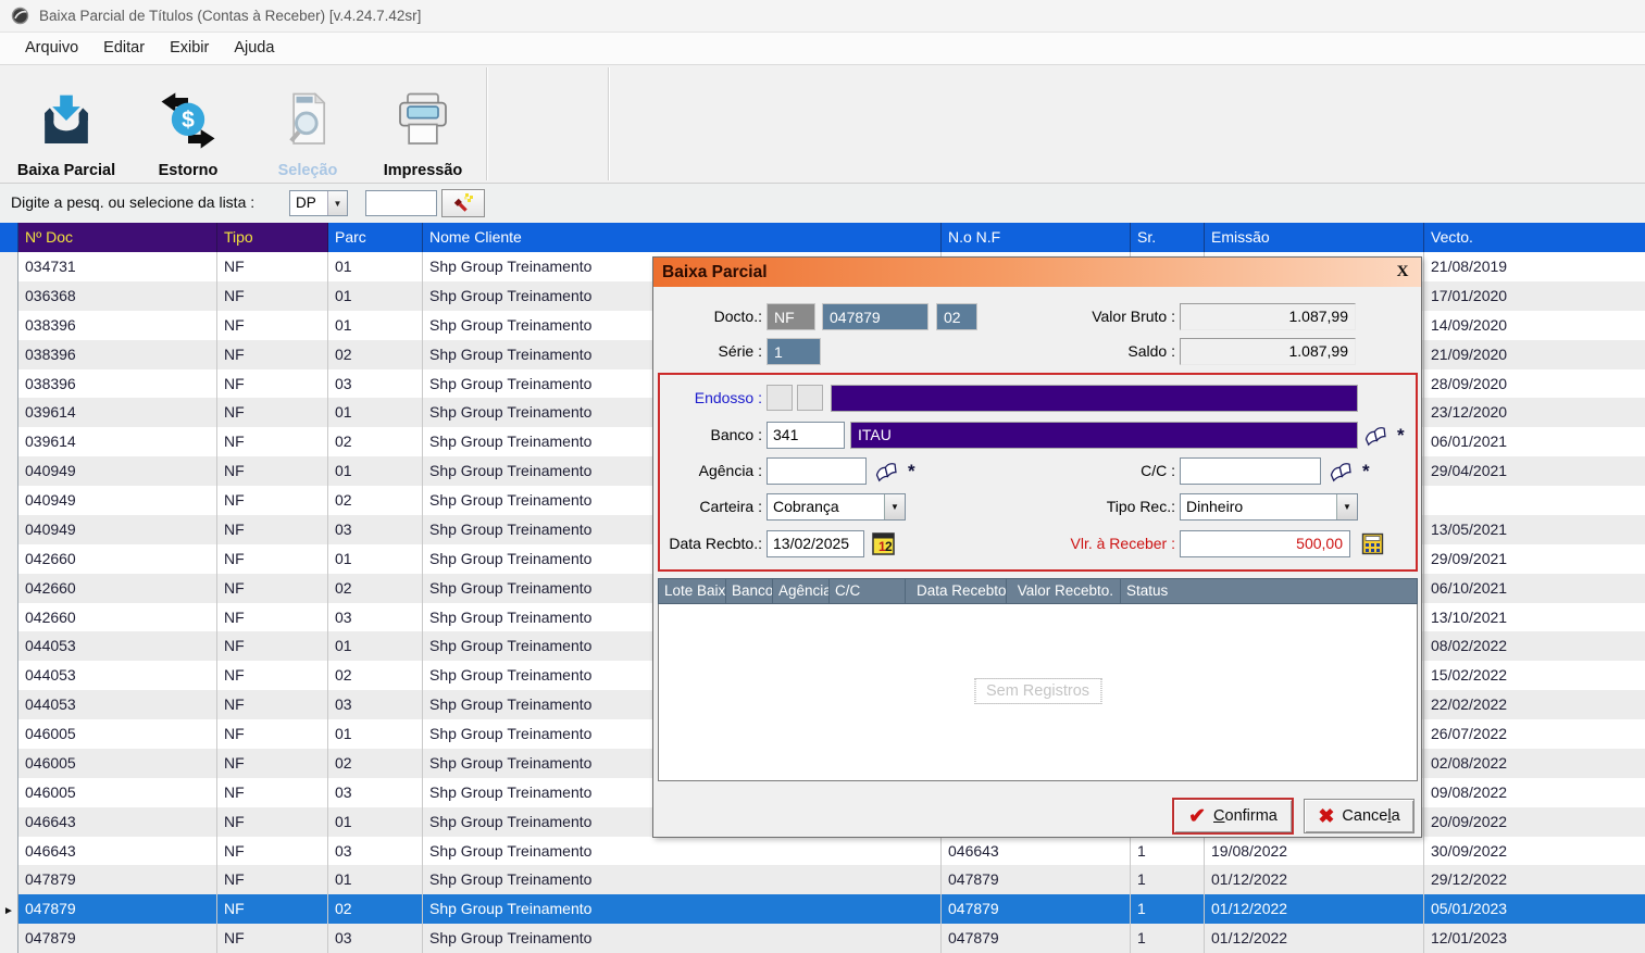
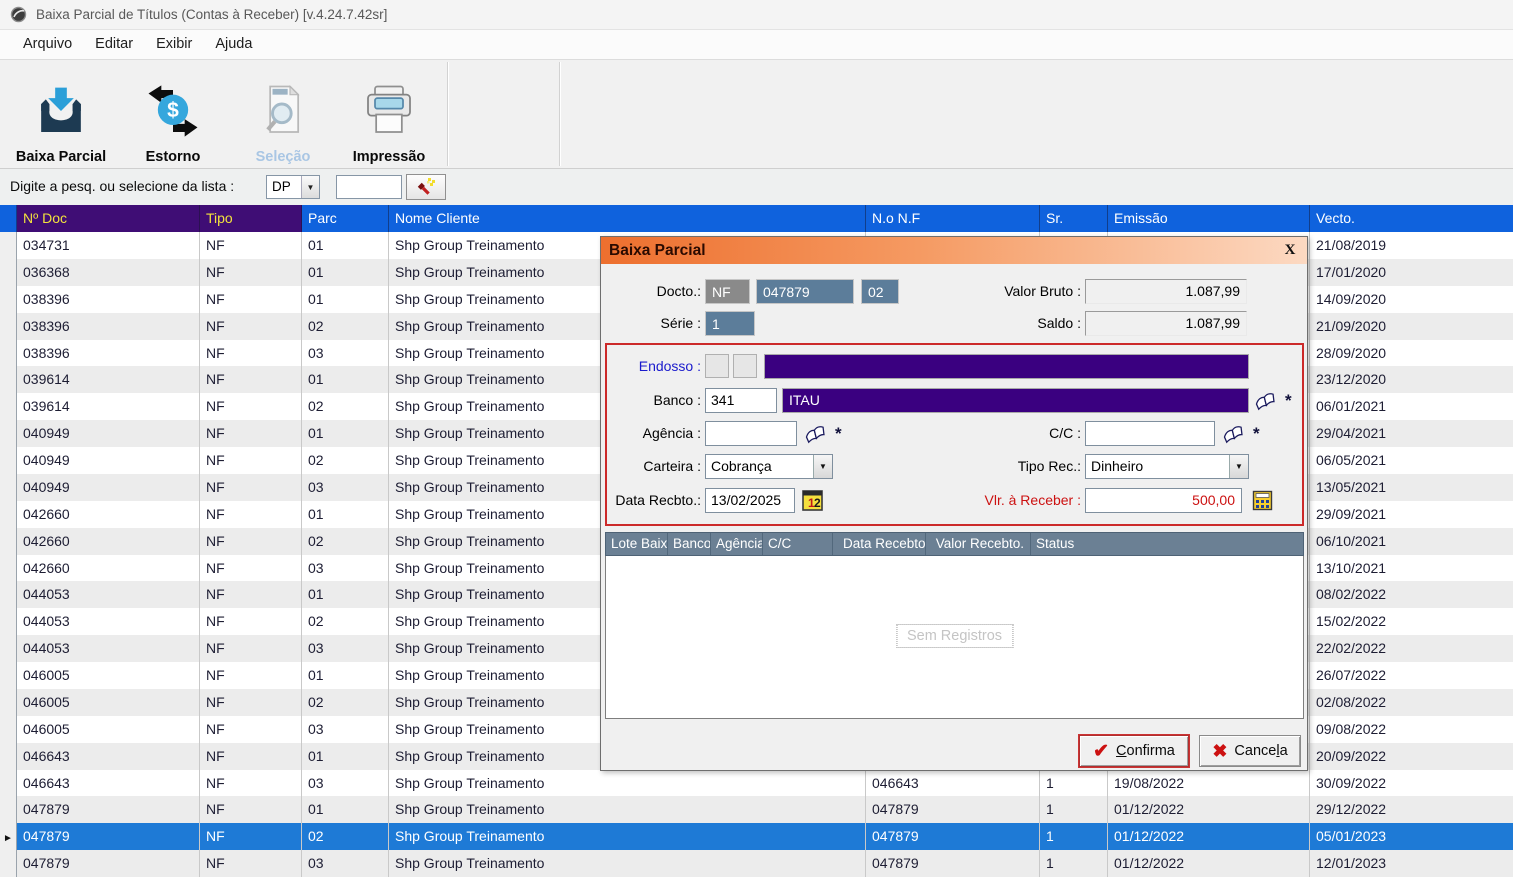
  Baixa Parcial de Títulos (Contas à Receber) [v.4.24.7.42sr]
  Arquivo
  Editar
  Exibir
  Ajuda
  Baixa Parcial
  $
  Estorno
  Seleção
  Impressão
  Digite a pesq. ou selecione da lista :
  DP
  ▼
  Nº Doc
  Tipo
  Parc
  Nome Cliente
  N.o N.F
  Sr.
  Emissão
  Vecto.
  034731
  NF
  01
  Shp Group Treinamento
  21/08/2019
  036368
  NF
  01
  Shp Group Treinamento
  17/01/2020
  038396
  NF
  01
  Shp Group Treinamento
  14/09/2020
  038396
  NF
  02
  Shp Group Treinamento
  21/09/2020
  038396
  NF
  03
  Shp Group Treinamento
  28/09/2020
  039614
  NF
  01
  Shp Group Treinamento
  23/12/2020
  039614
  NF
  02
  Shp Group Treinamento
  06/01/2021
  040949
  NF
  01
  Shp Group Treinamento
  29/04/2021
  040949
  NF
  02
  Shp Group Treinamento
+ 06/05/2021
  040949
  NF
  03
  Shp Group Treinamento
  13/05/2021
  042660
  NF
  01
  Shp Group Treinamento
  29/09/2021
  042660
  NF
  02
  Shp Group Treinamento
  06/10/2021
  042660
  NF
  03
  Shp Group Treinamento
  13/10/2021
  044053
  NF
  01
  Shp Group Treinamento
  08/02/2022
  044053
  NF
  02
  Shp Group Treinamento
  15/02/2022
  044053
  NF
  03
  Shp Group Treinamento
  22/02/2022
  046005
  NF
  01
  Shp Group Treinamento
  26/07/2022
  046005
  NF
  02
  Shp Group Treinamento
  02/08/2022
  046005
  NF
  03
  Shp Group Treinamento
  09/08/2022
  046643
  NF
  01
  Shp Group Treinamento
  20/09/2022
  046643
  NF
  03
  Shp Group Treinamento
  046643
  1
  19/08/2022
  30/09/2022
  047879
  NF
  01
  Shp Group Treinamento
  047879
  1
  01/12/2022
  29/12/2022
  047879
  NF
  02
  Shp Group Treinamento
  047879
  1
  01/12/2022
  05/01/2023
  047879
  NF
  03
  Shp Group Treinamento
  047879
  1
  01/12/2022
  12/01/2023
  Baixa Parcial
  X
  Docto.:
  NF
  047879
  02
  Valor Bruto :
  1.087,99
  Série :
  1
  Saldo :
  1.087,99
  Endosso :
  Banco :
  341
  ITAU
  *
  Agência :
  *
  C/C :
  *
  Carteira :
  Cobrança
  ▼
  Tipo Rec.:
  Dinheiro
  ▼
  Data Recbto.:
  13/02/2025
  1
  2
  Vlr. à Receber :
  500,00
  Lote Baix
  Banco
  Agência
  C/C
  Data Recebto
  Valor Recebto.
  Status
  Sem Registros
  ✔
  Confirma
  ✖
  Cancela
